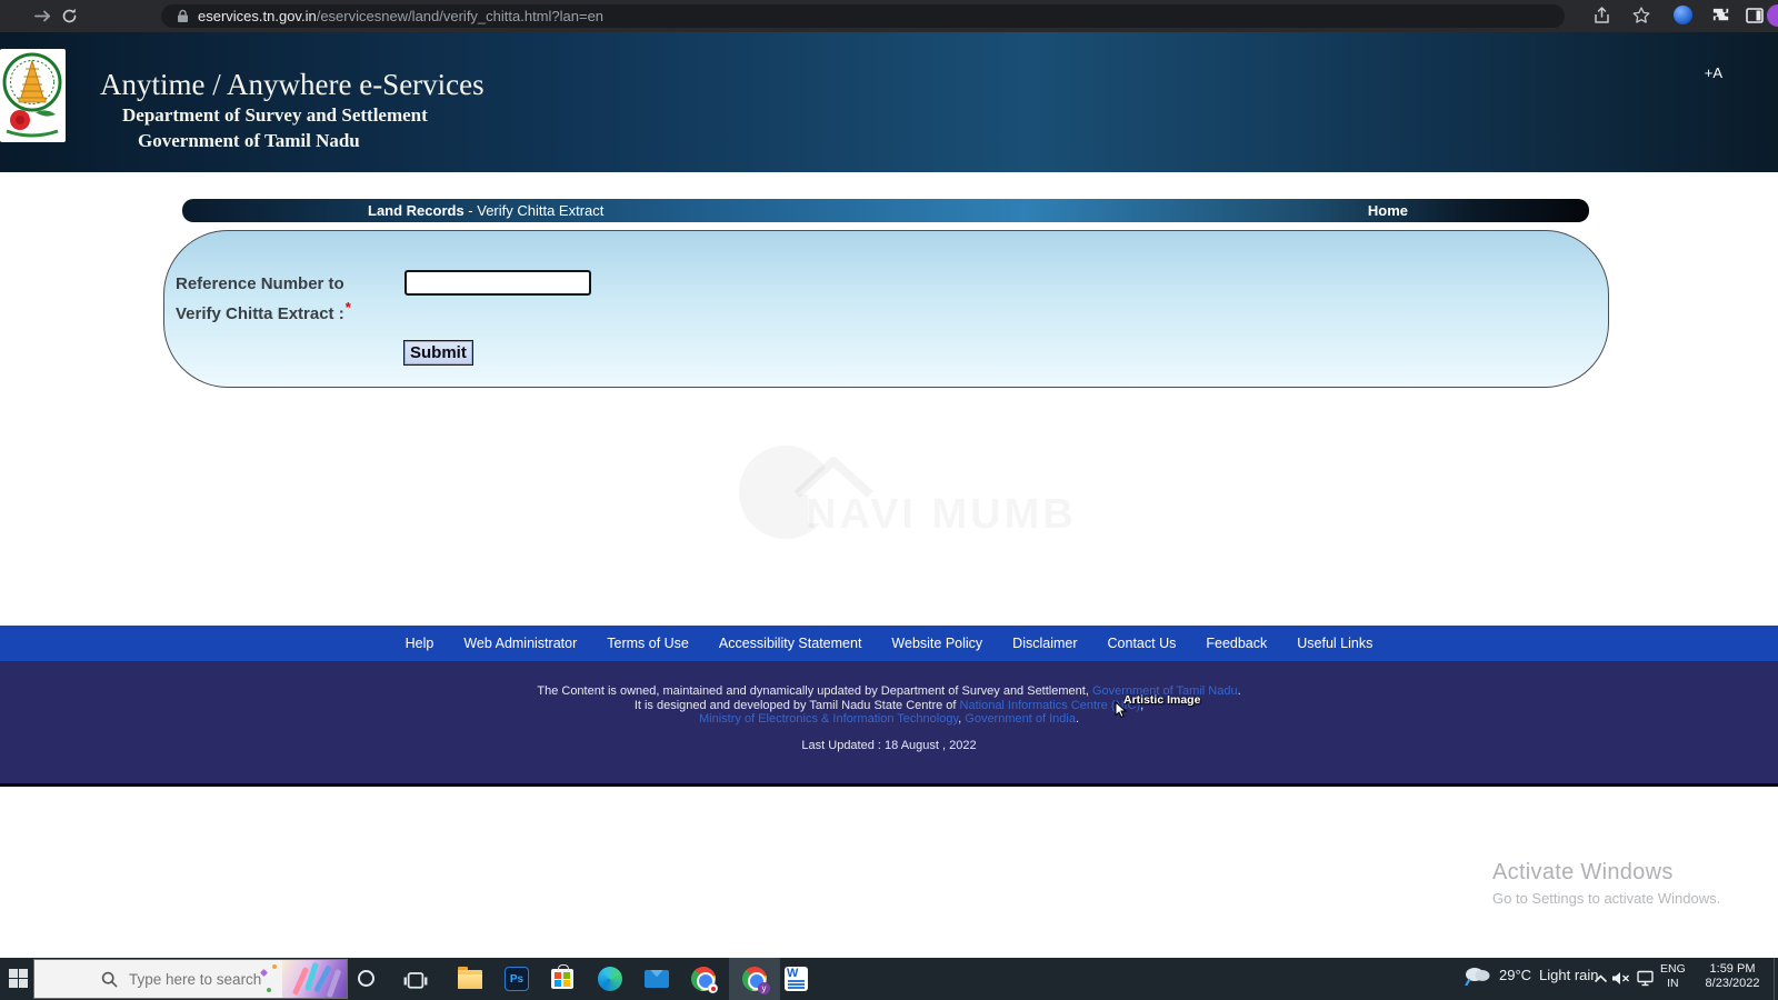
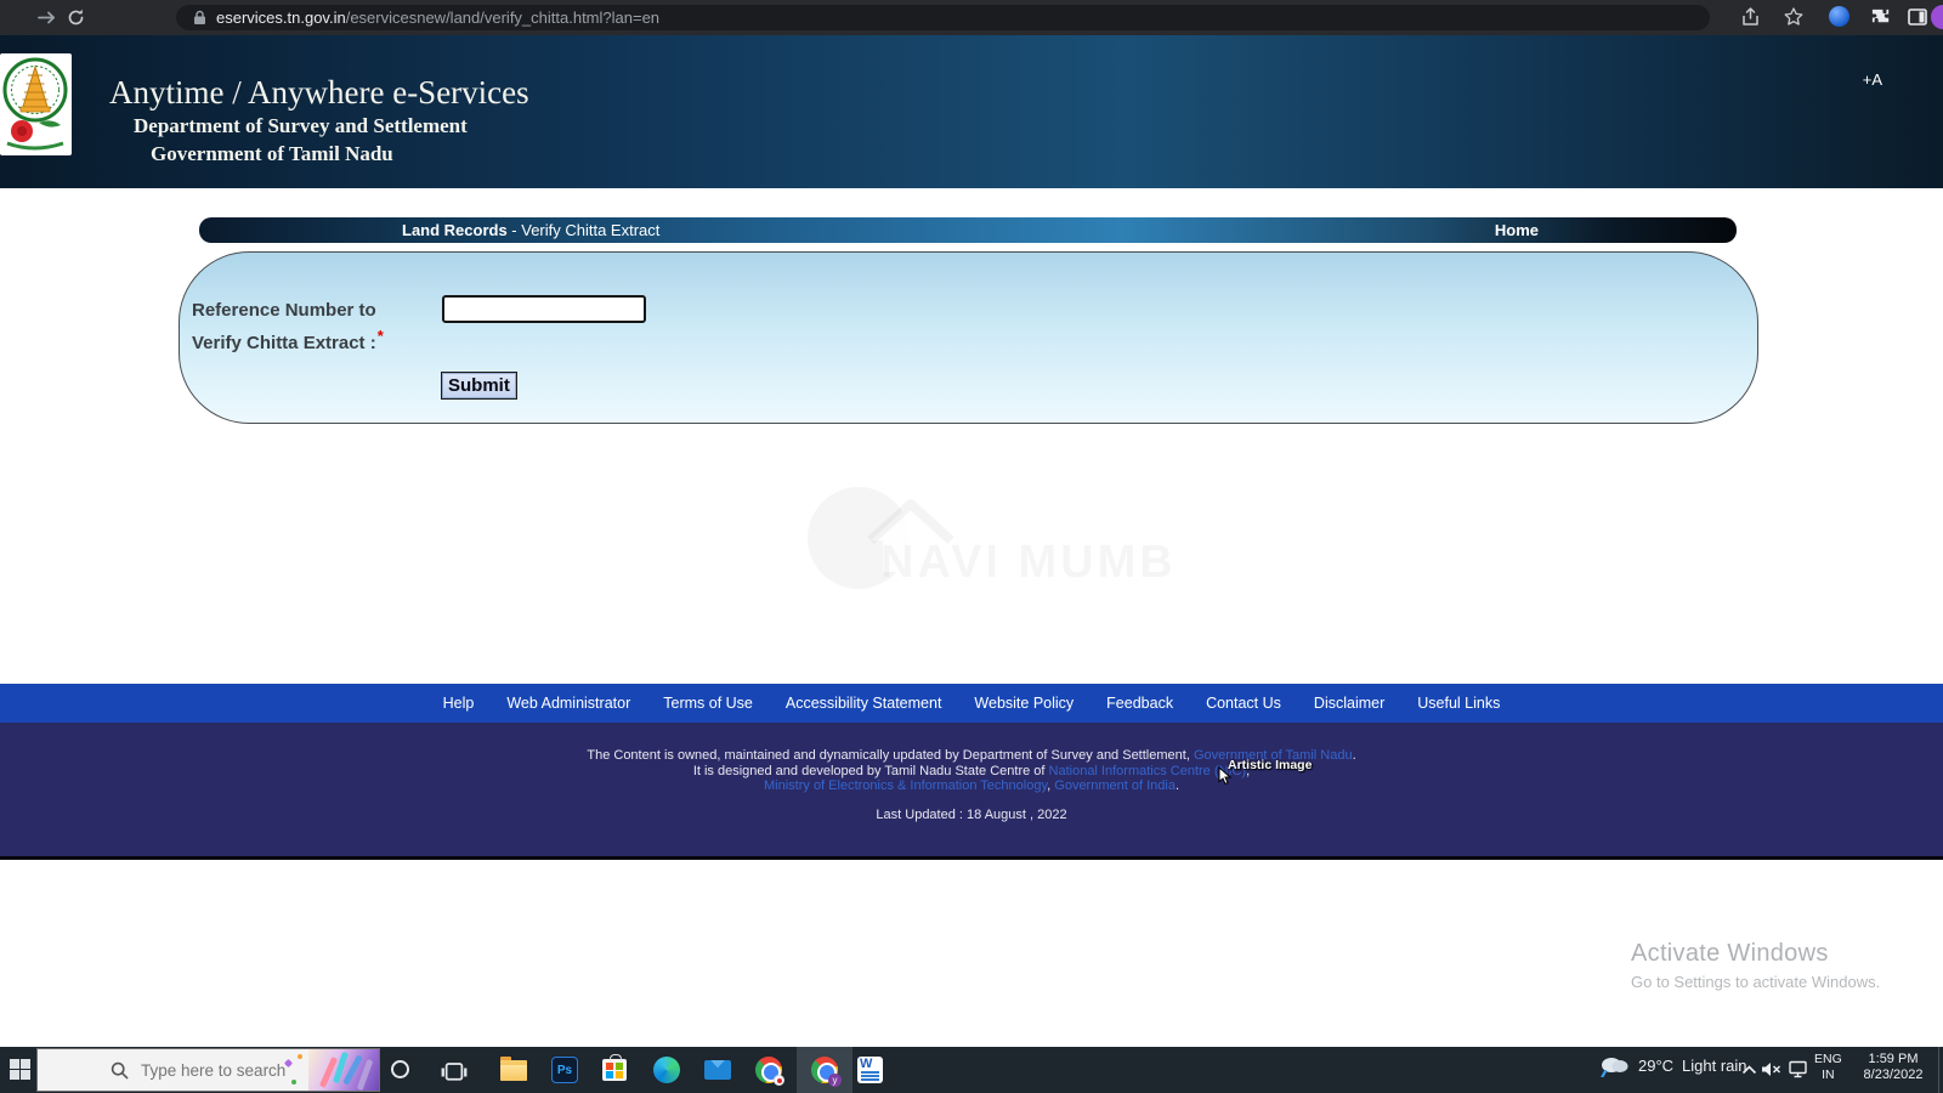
  eservices.tn.gov.in/eservicesnew/land/verify_chitta.html?lan=en
  Anytime / Anywhere e-Services
  Department of Survey and Settlement
  Government of Tamil Nadu
  +A
  Land Records - Verify Chitta Extract
  Home
  Reference Number to
  Verify Chitta Extract :*
  Submit
  Help
  Web Administrator
  Terms of Use
  Accessibility Statement
  Website Policy
- Disclaimer
+ Feedback
  Contact Us
- Feedback
+ Disclaimer
  Useful Links
  The Content is owned, maintained and dynamically updated by Department of Survey and Settlement, Government of Tamil Nadu.
  It is designed and developed by Tamil Nadu State Centre of National Informatics Centre (IC),
  Ministry of Electronics & Information Technology, Government of India.
  Last Updated : 18 August , 2022
  Artistic Image
  Activate Windows
  Go to Settings to activate Windows.
  Type here to search
  Ps
  y
  W
  29°C
  Light rain
  ENG
  IN
  1:59 PM
  8/23/2022
